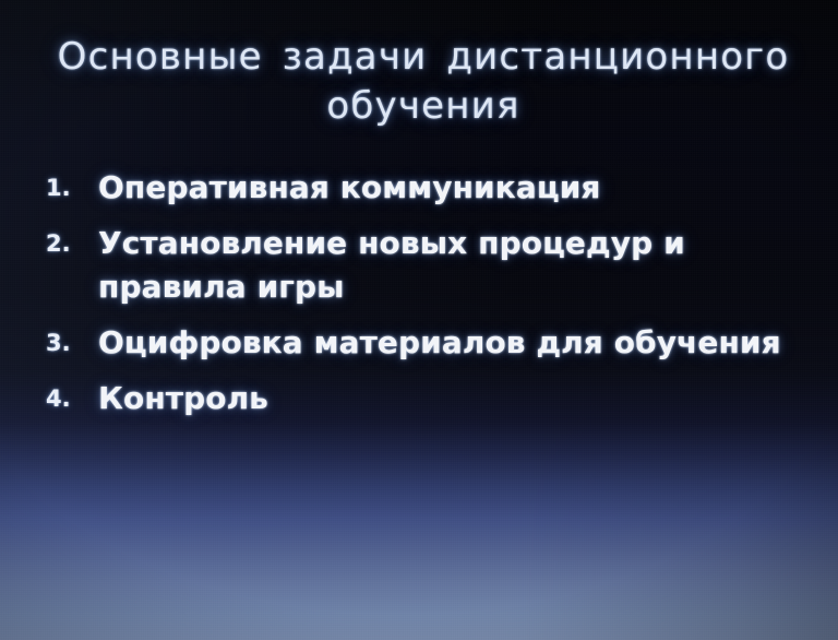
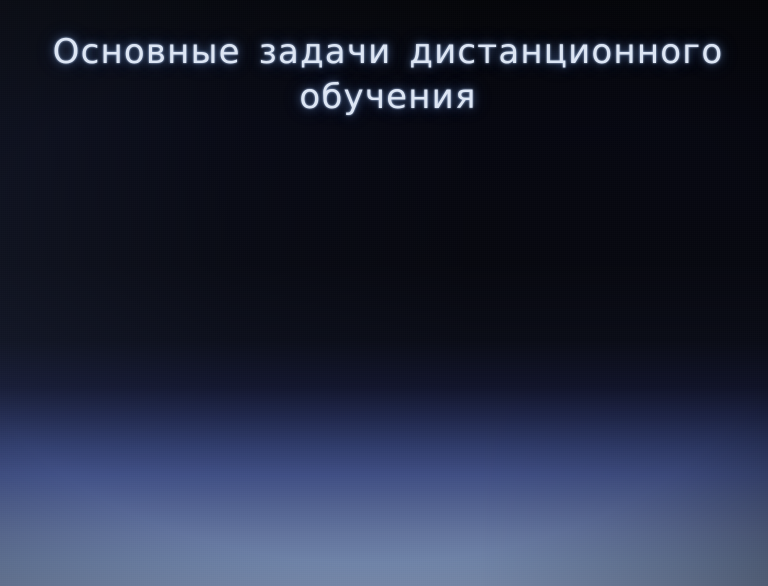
  Основные задачи дистанционного
  обучения
- 1.
- Оперативная коммуникация
- 2.
- Установление новых процедур и правила игры
- 3.
- Оцифровка материалов для обучения
- 4.
- Контроль
